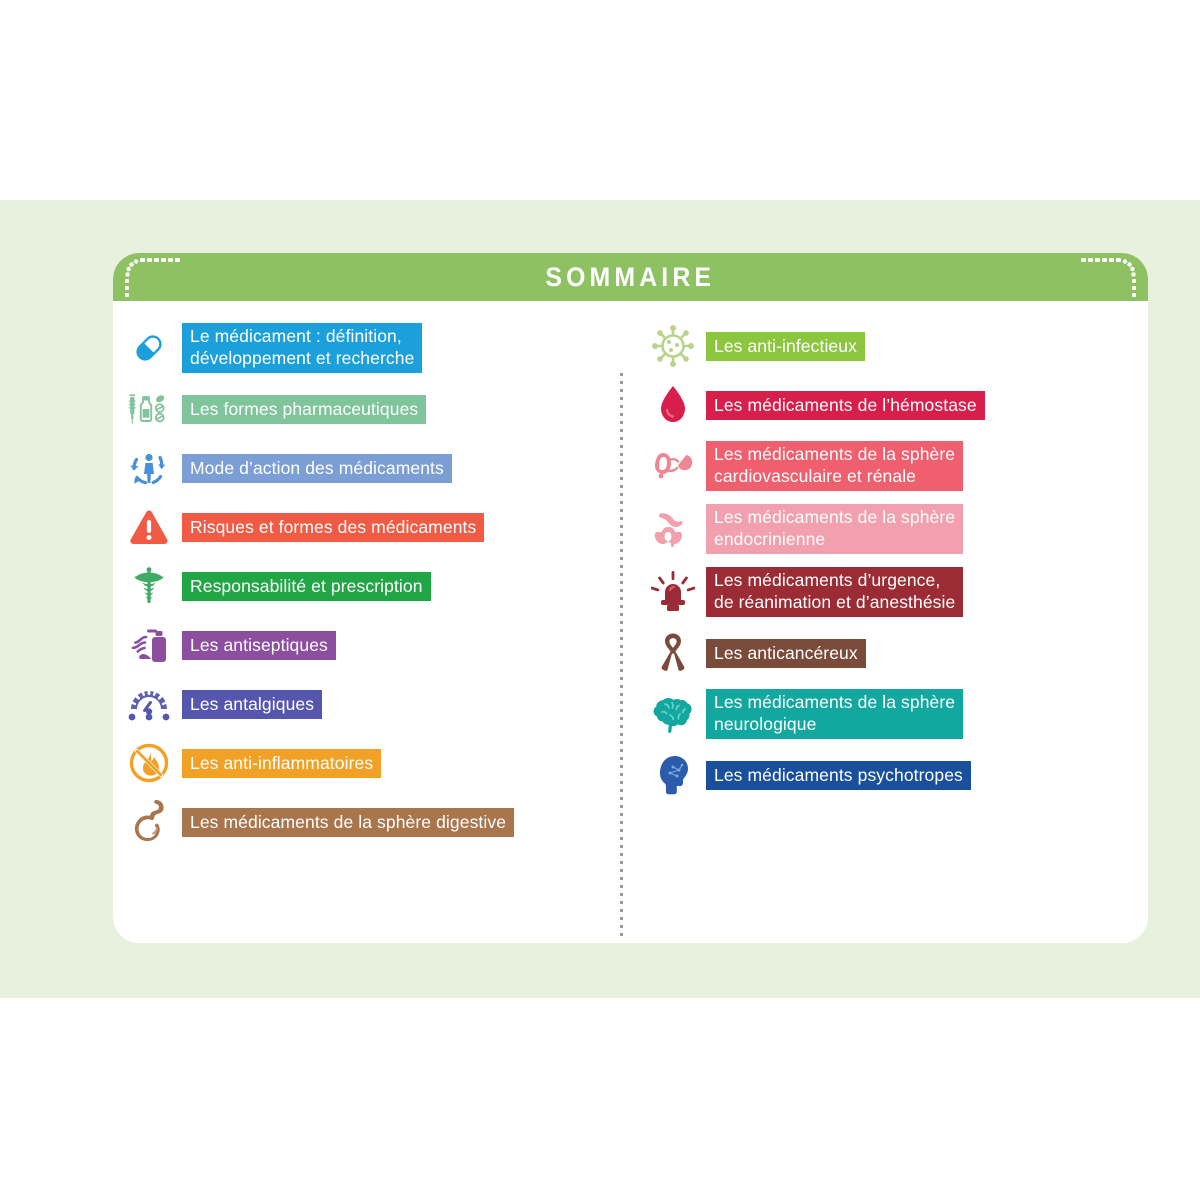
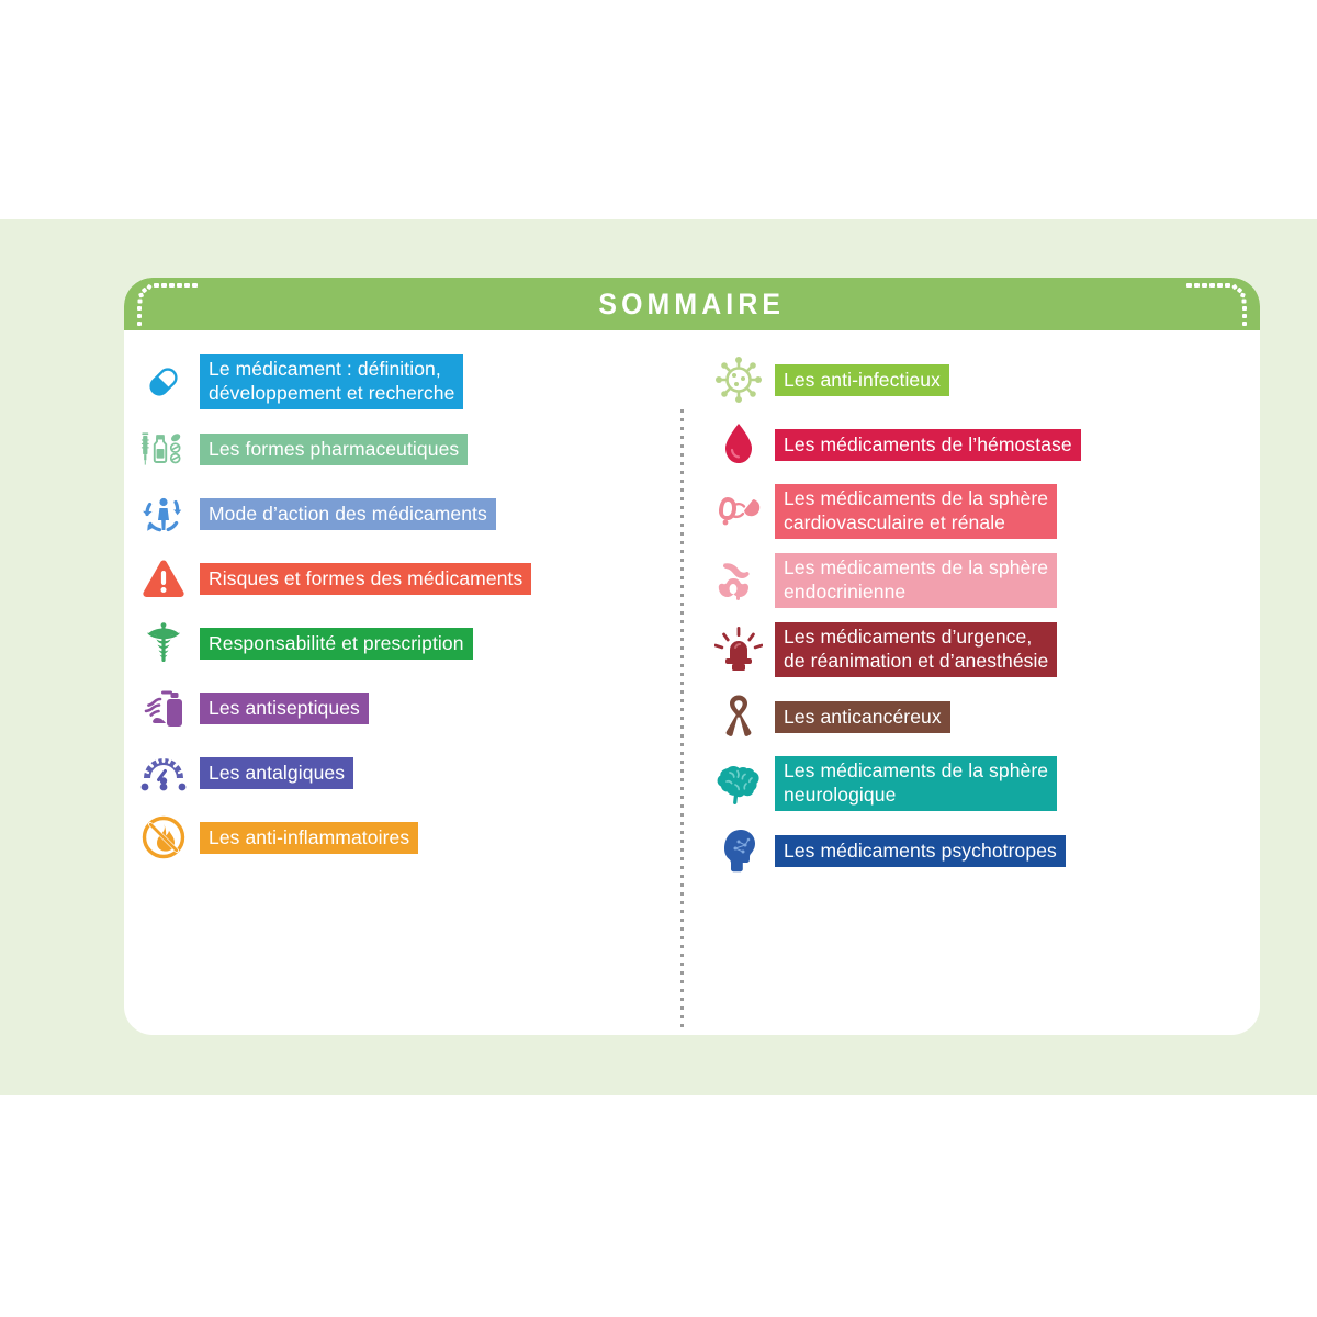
  SOMMAIRE
  Le médicament : définition,
  développement et recherche
  Les formes pharmaceutiques
  Mode d’action des médicaments
  Risques et formes des médicaments
  Responsabilité et prescription
  Les antiseptiques
  Les antalgiques
  Les anti-inflammatoires
- Les médicaments de la sphère digestive
  Les anti-infectieux
  Les médicaments de l’hémostase
  Les médicaments de la sphère
  cardiovasculaire et rénale
  Les médicaments de la sphère
  endocrinienne
  Les médicaments d’urgence,
  de réanimation et d’anesthésie
  Les anticancéreux
  Les médicaments de la sphère
  neurologique
  Les médicaments psychotropes
